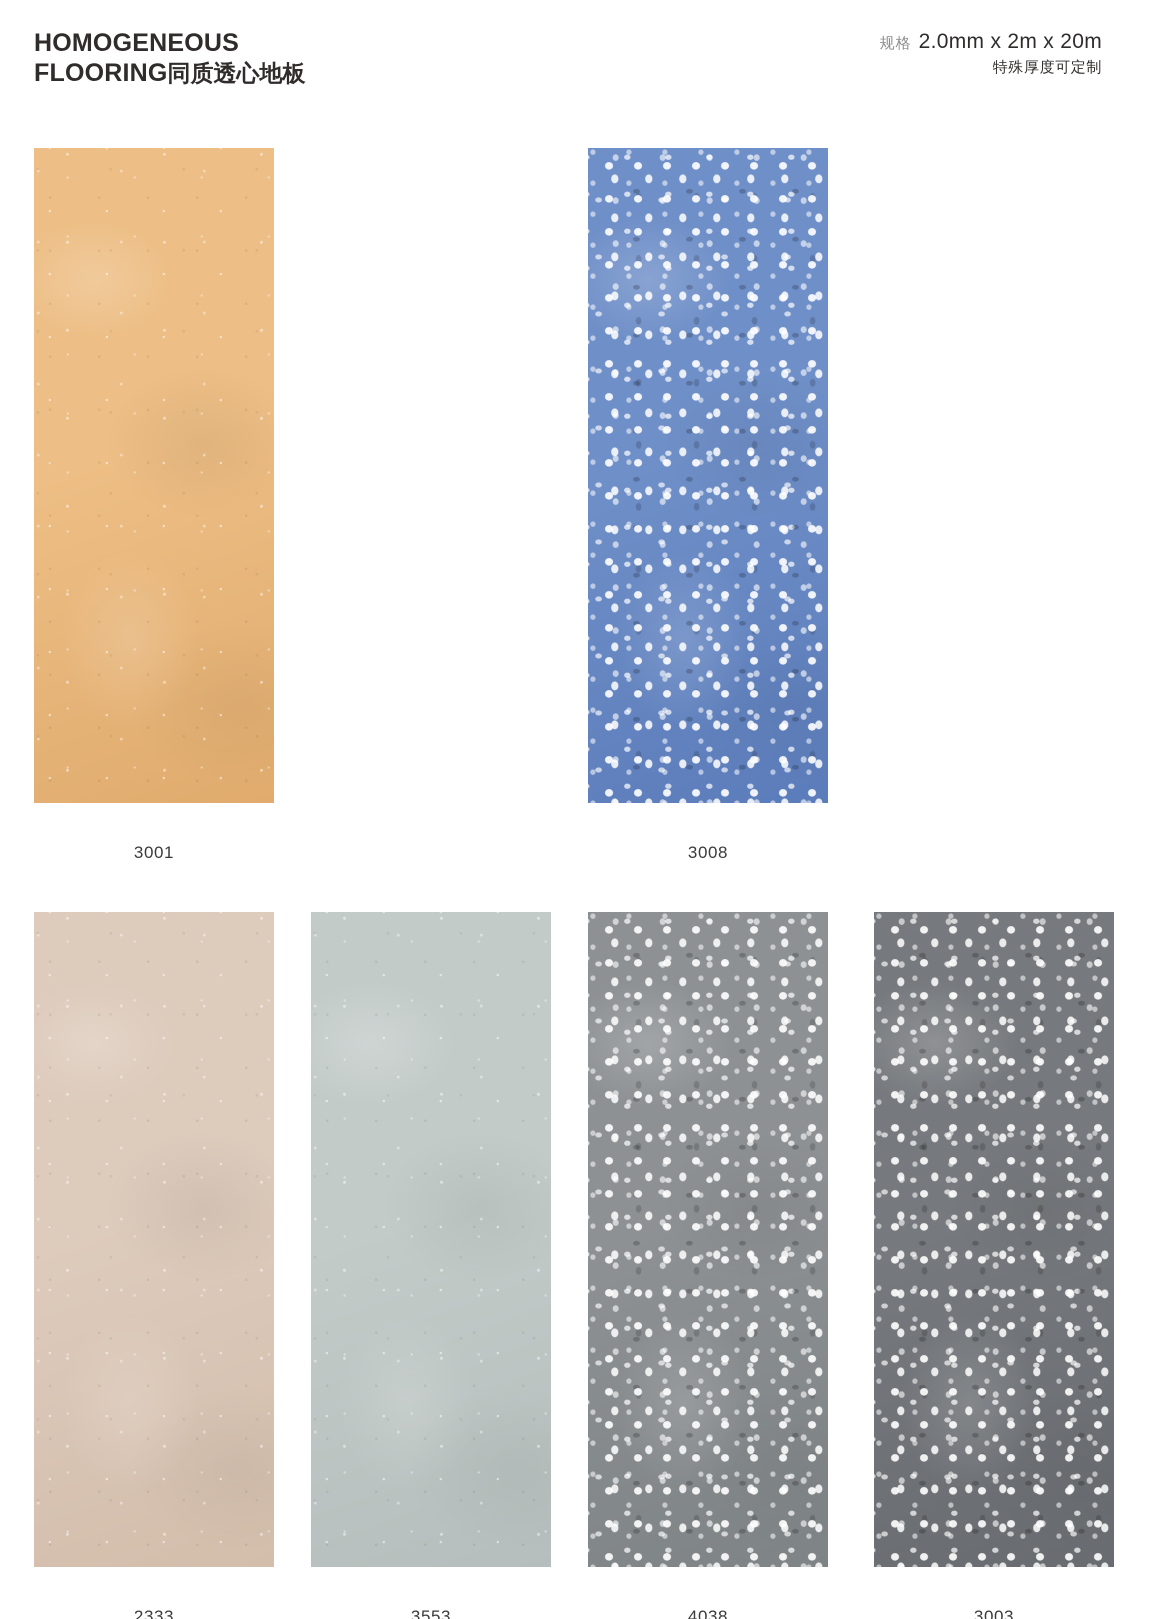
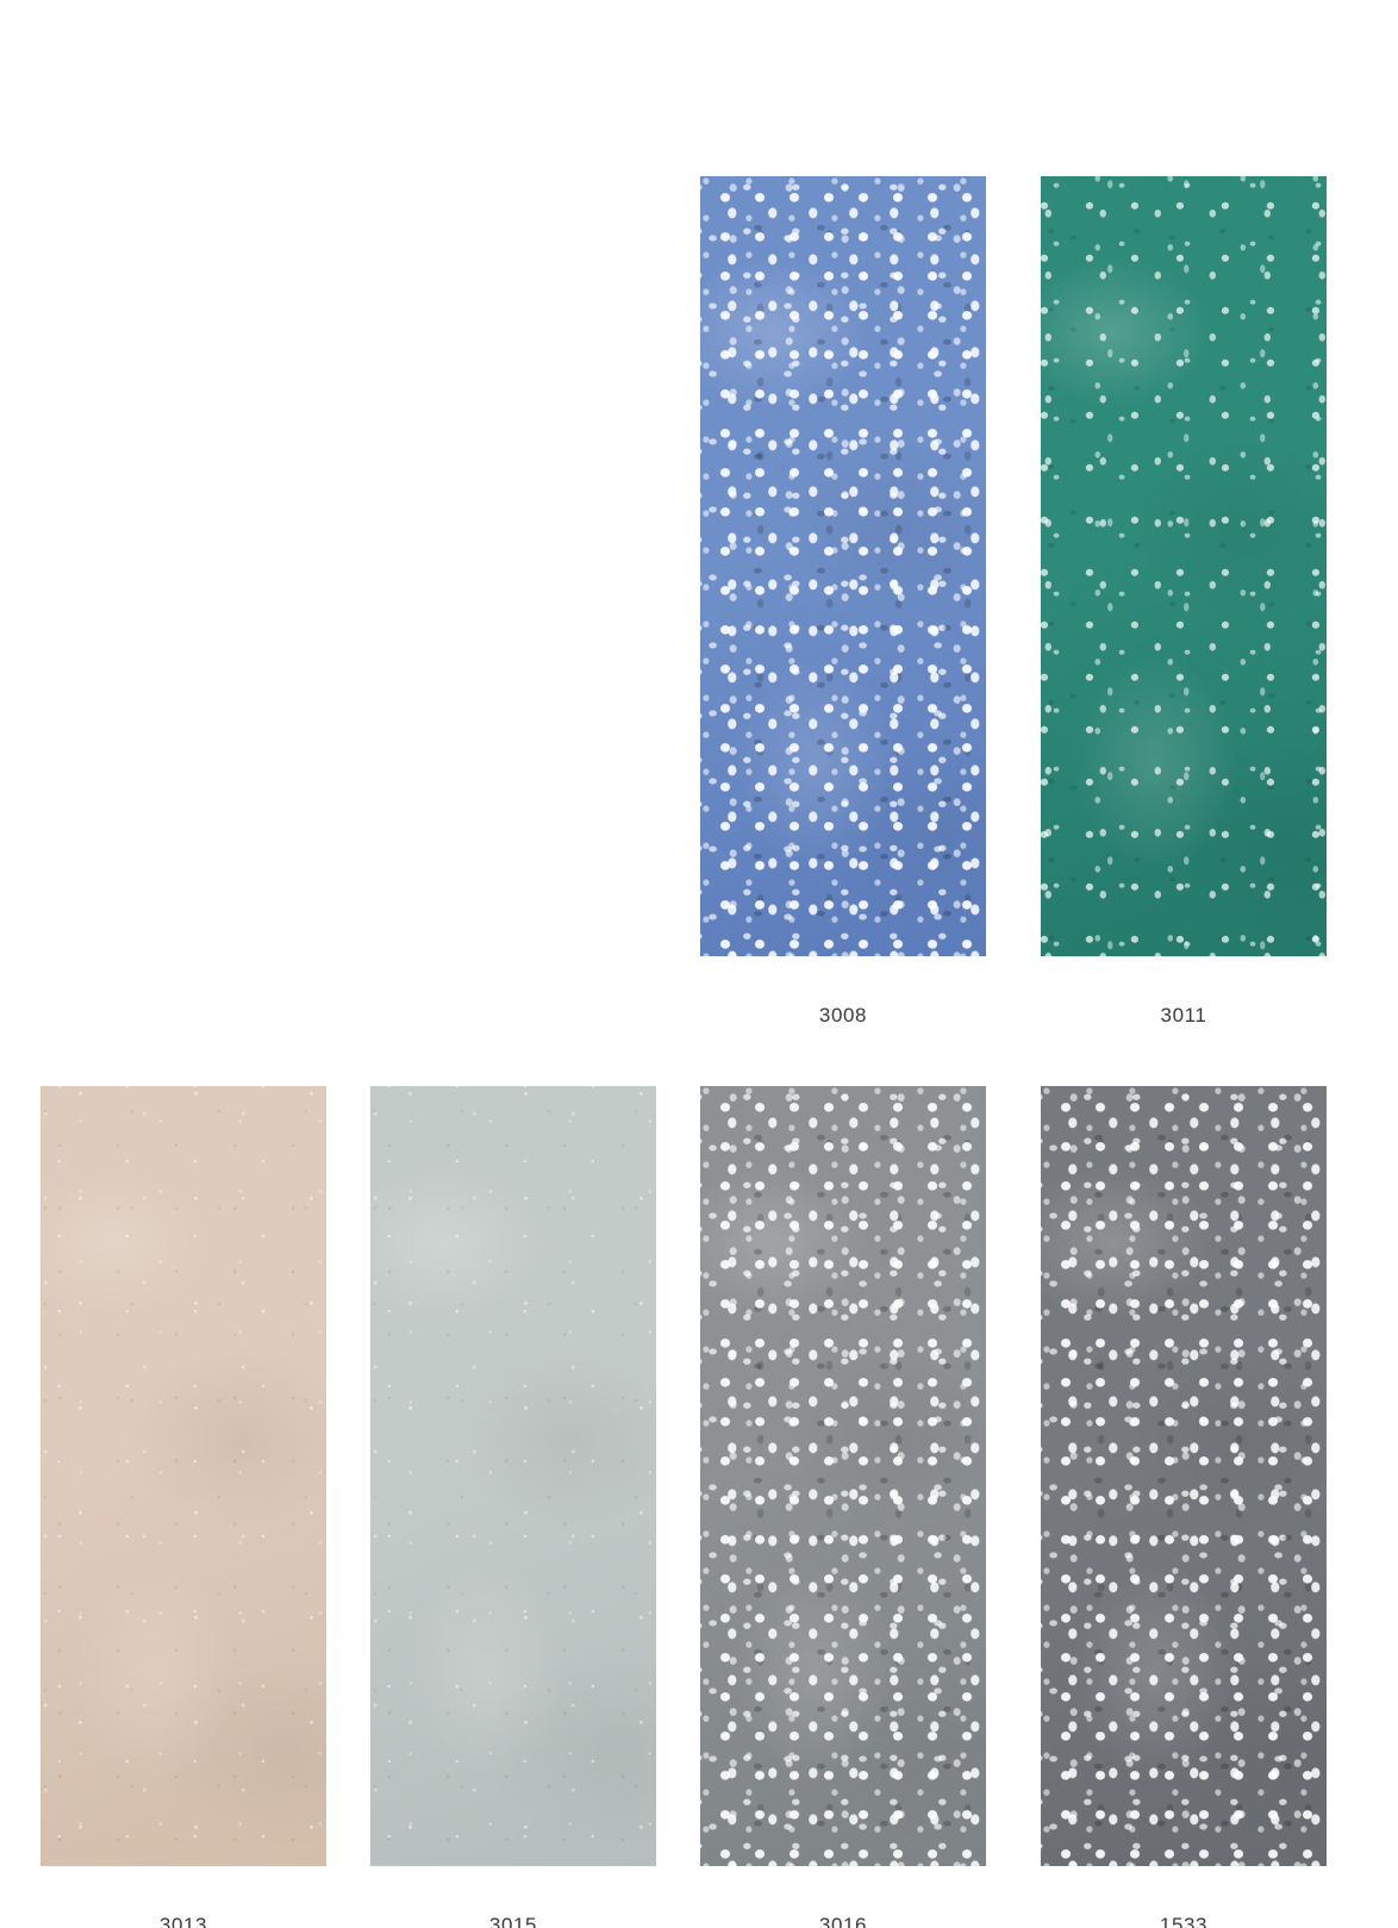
- HOMOGENEOUS
- FLOORING同质透心地板
- 规格
- 2.0mm x 2m x 20m
- 特殊厚度可定制
- 3001
  3008
+ 3011
- 2333
+ 3013
- 3553
+ 3015
- 4038
+ 3016
- 3003
+ 1533
